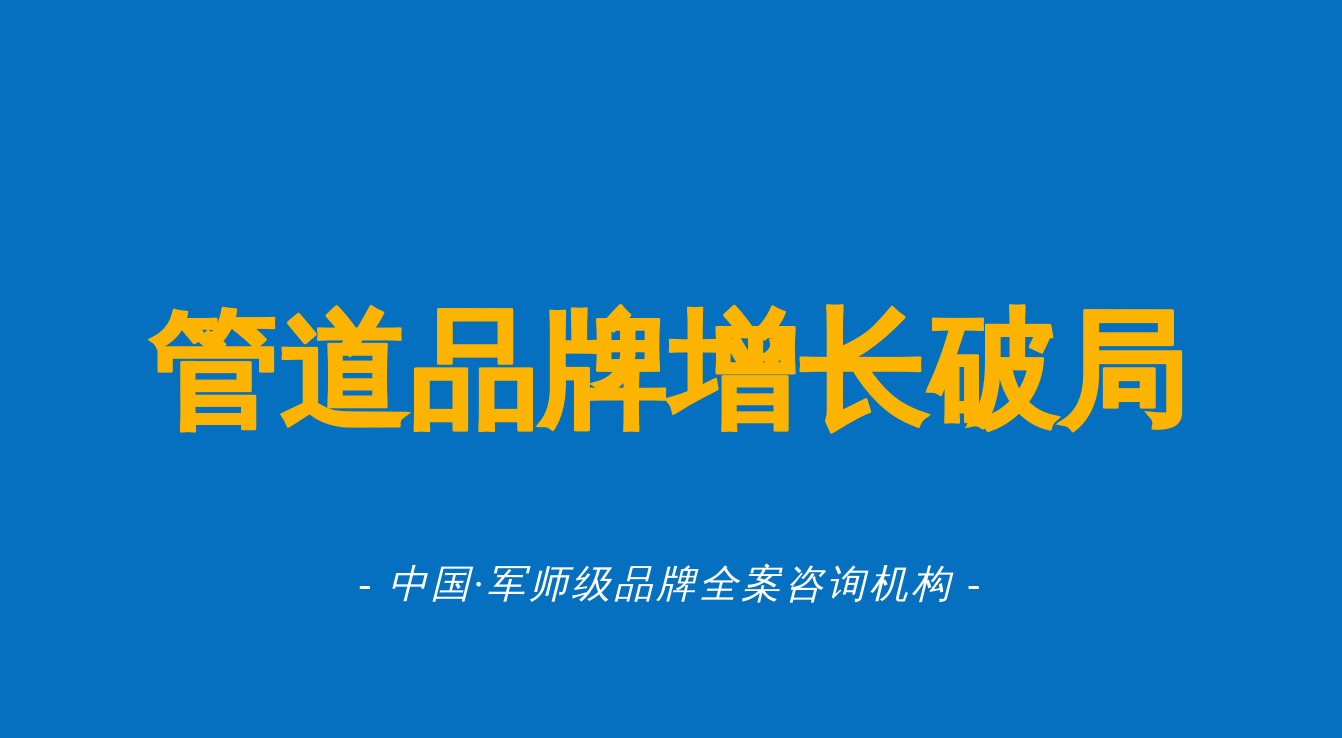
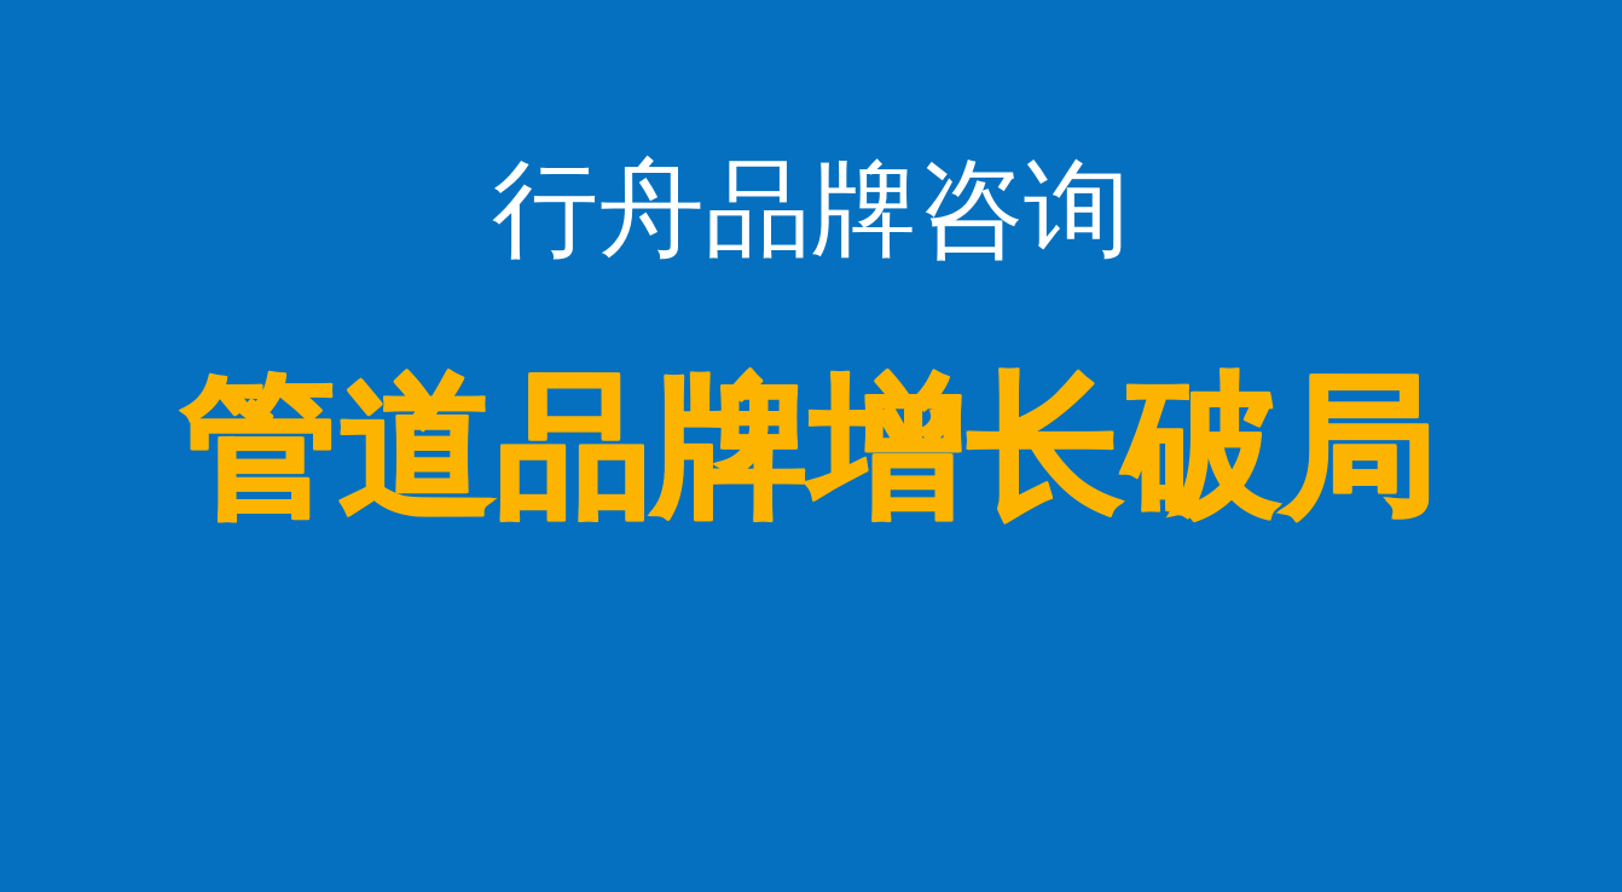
+ 行舟品牌咨询
  管道品牌增长破局
- - 中国·军师级品牌全案咨询机构 -
